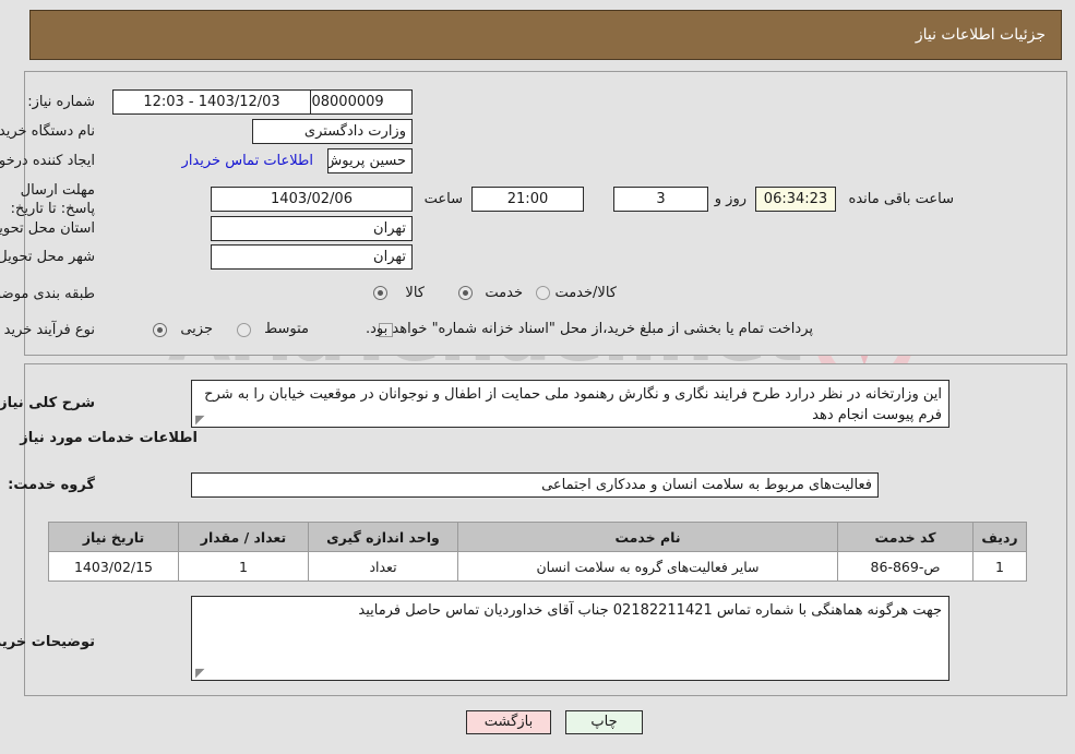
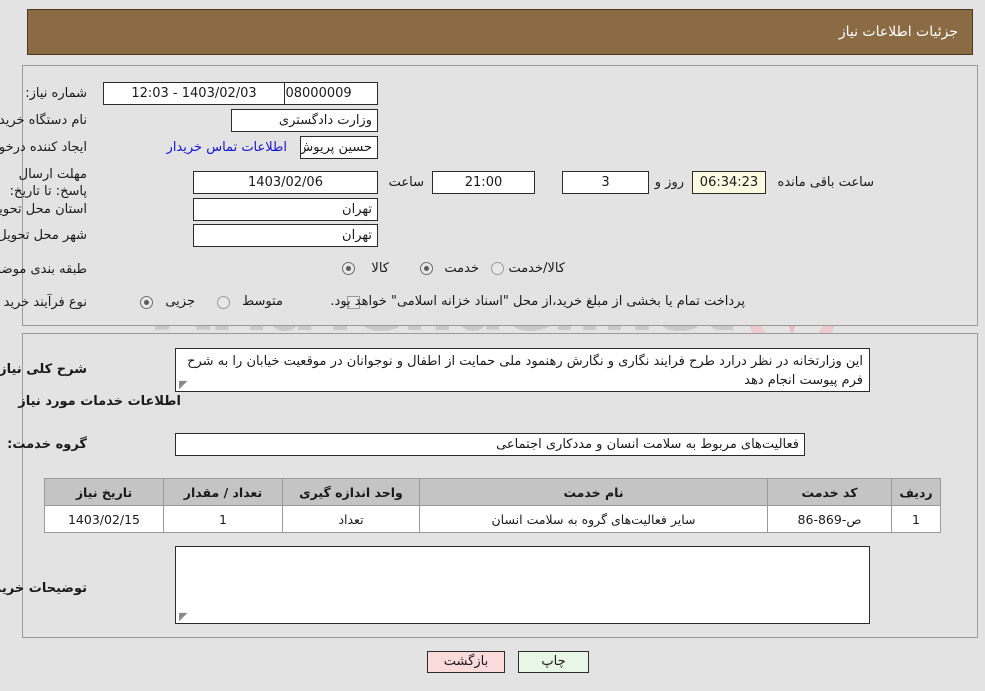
  جزئیات اطلاعات نیاز
  شماره نیاز:
- 1403/12/03 - 12:03
+ 1403/02/03 - 12:03
  نام دستگاه خرید
  وزارت دادگستری
  ایجاد کننده درخو
  اطلاعات تماس خریدار
  مهلت ارسال پاسخ: تا تاریخ:
  1403/02/06
  ساعت
  21:00
  3
  روز و
  06:34:23
  ساعت باقی مانده
  استان محل تحوی
  تهران
  شهر محل تحویل
  تهران
  طبقه بندی موض
  کالا
  خدمت
  کالا/خدمت
  نوع فرآیند خرید
  جزیی
  متوسط
- پرداخت تمام یا بخشی از مبلغ خرید،از محل "اسناد خزانه شماره" خواهد بود.
+ پرداخت تمام یا بخشی از مبلغ خرید،از محل "اسناد خزانه اسلامی" خواهد بود.
  شرح کلی نیاز
  این وزارتخانه در نظر درارد طرح فرایند نگاری و نگارش رهنمود ملی حمایت از اطفال و نوجوانان در موقعیت خیابان را به شرح فرم پیوست انجام دهد
  اطلاعات خدمات مورد نیاز
  گروه خدمت:
  فعالیت‌های مربوط به سلامت انسان و مددکاری اجتماعی
  ردیف	کد خدمت	نام خدمت	واحد اندازه گیری	تعداد / مقدار	تاریخ نیاز
  1	ص-869-86	سایر فعالیت‌های گروه به سلامت انسان	تعداد	1	1403/02/15
  توضیحات خری
- جهت هرگونه هماهنگی با شماره تماس 02182211421 جناب آقای خداوردیان تماس حاصل فرمایید
  چاپ
  بازگشت
